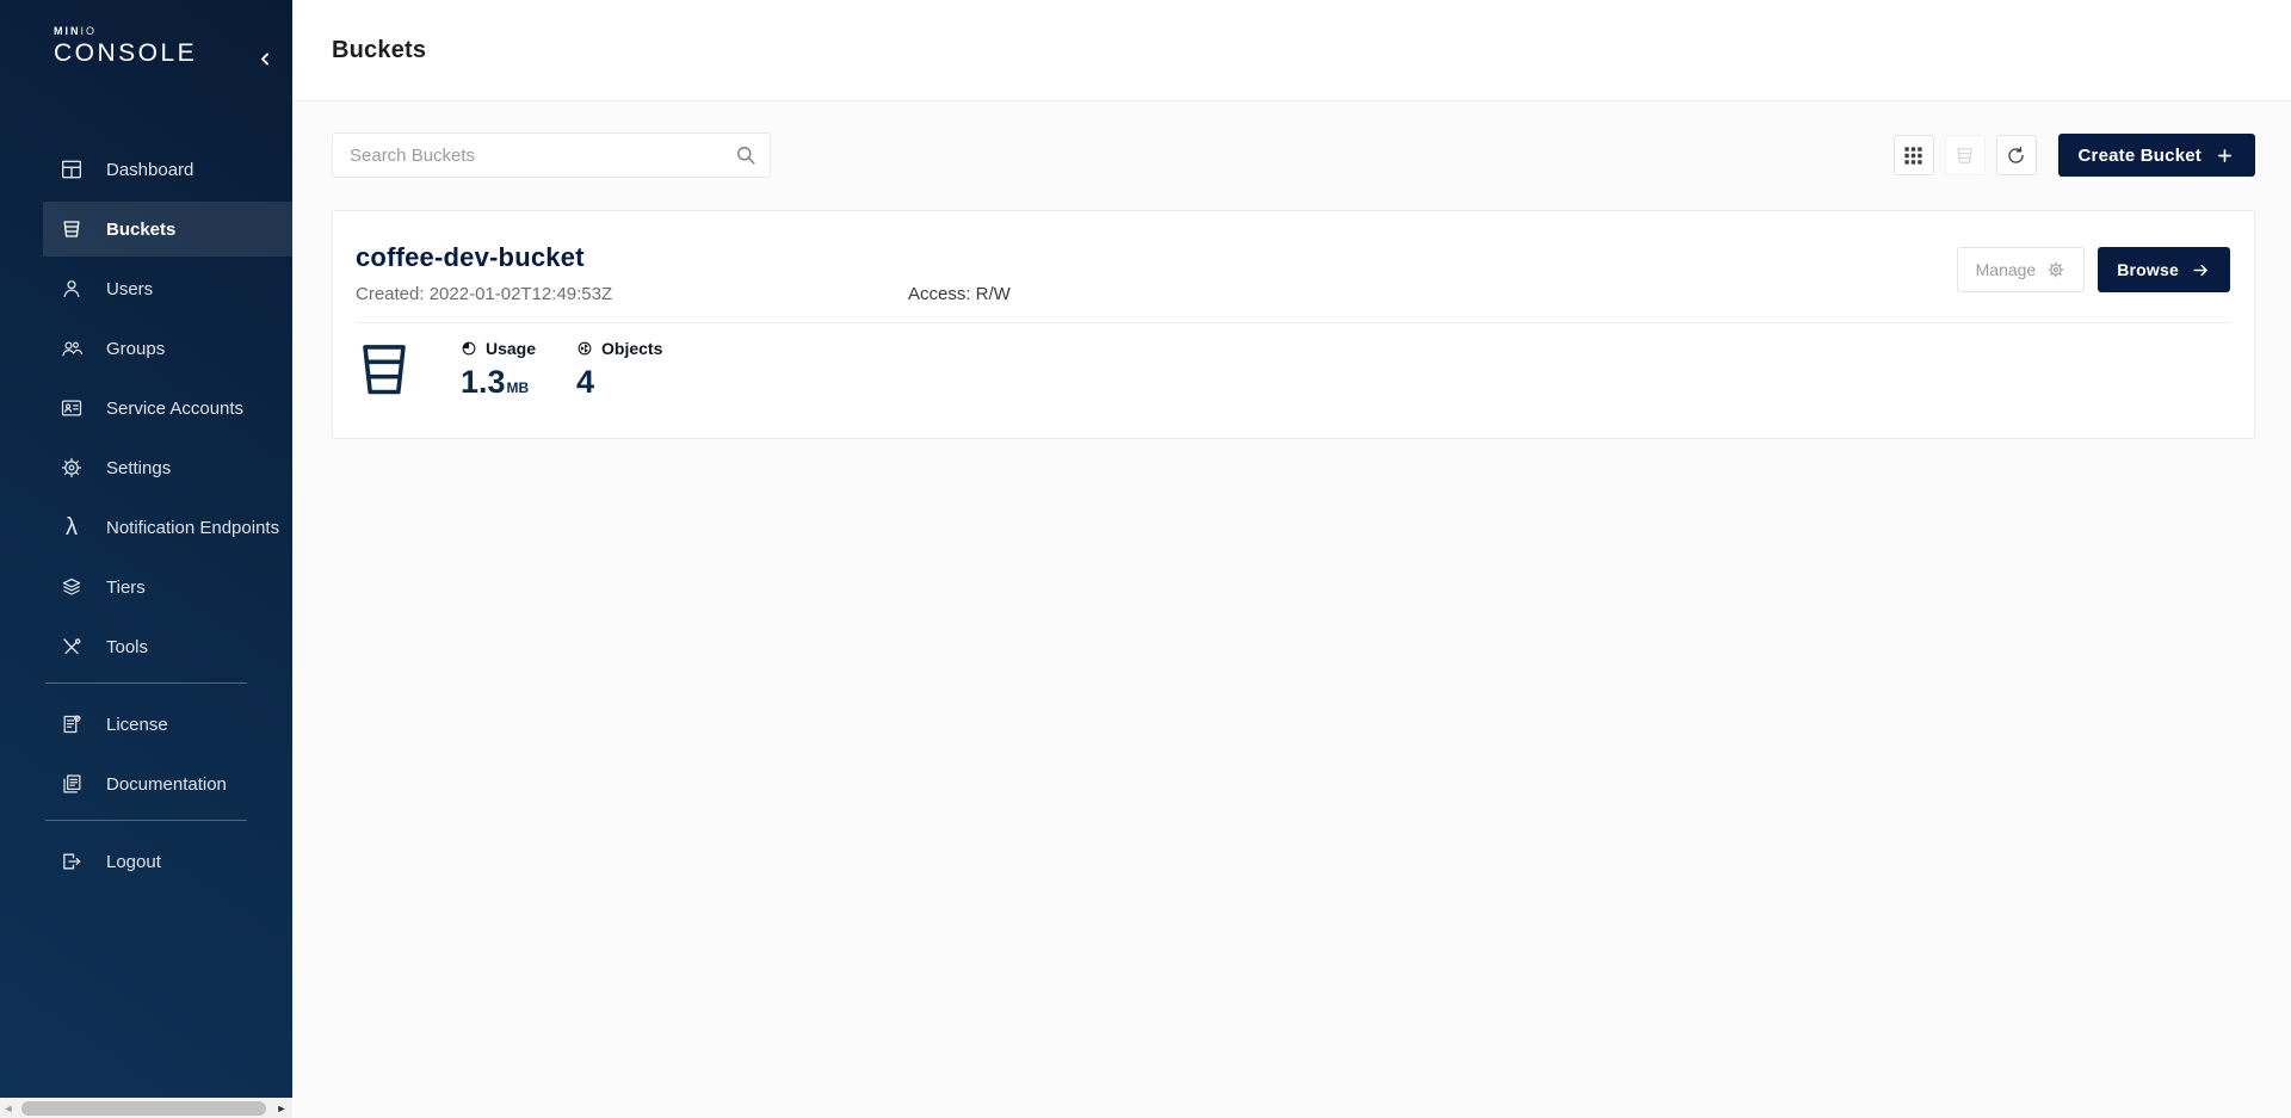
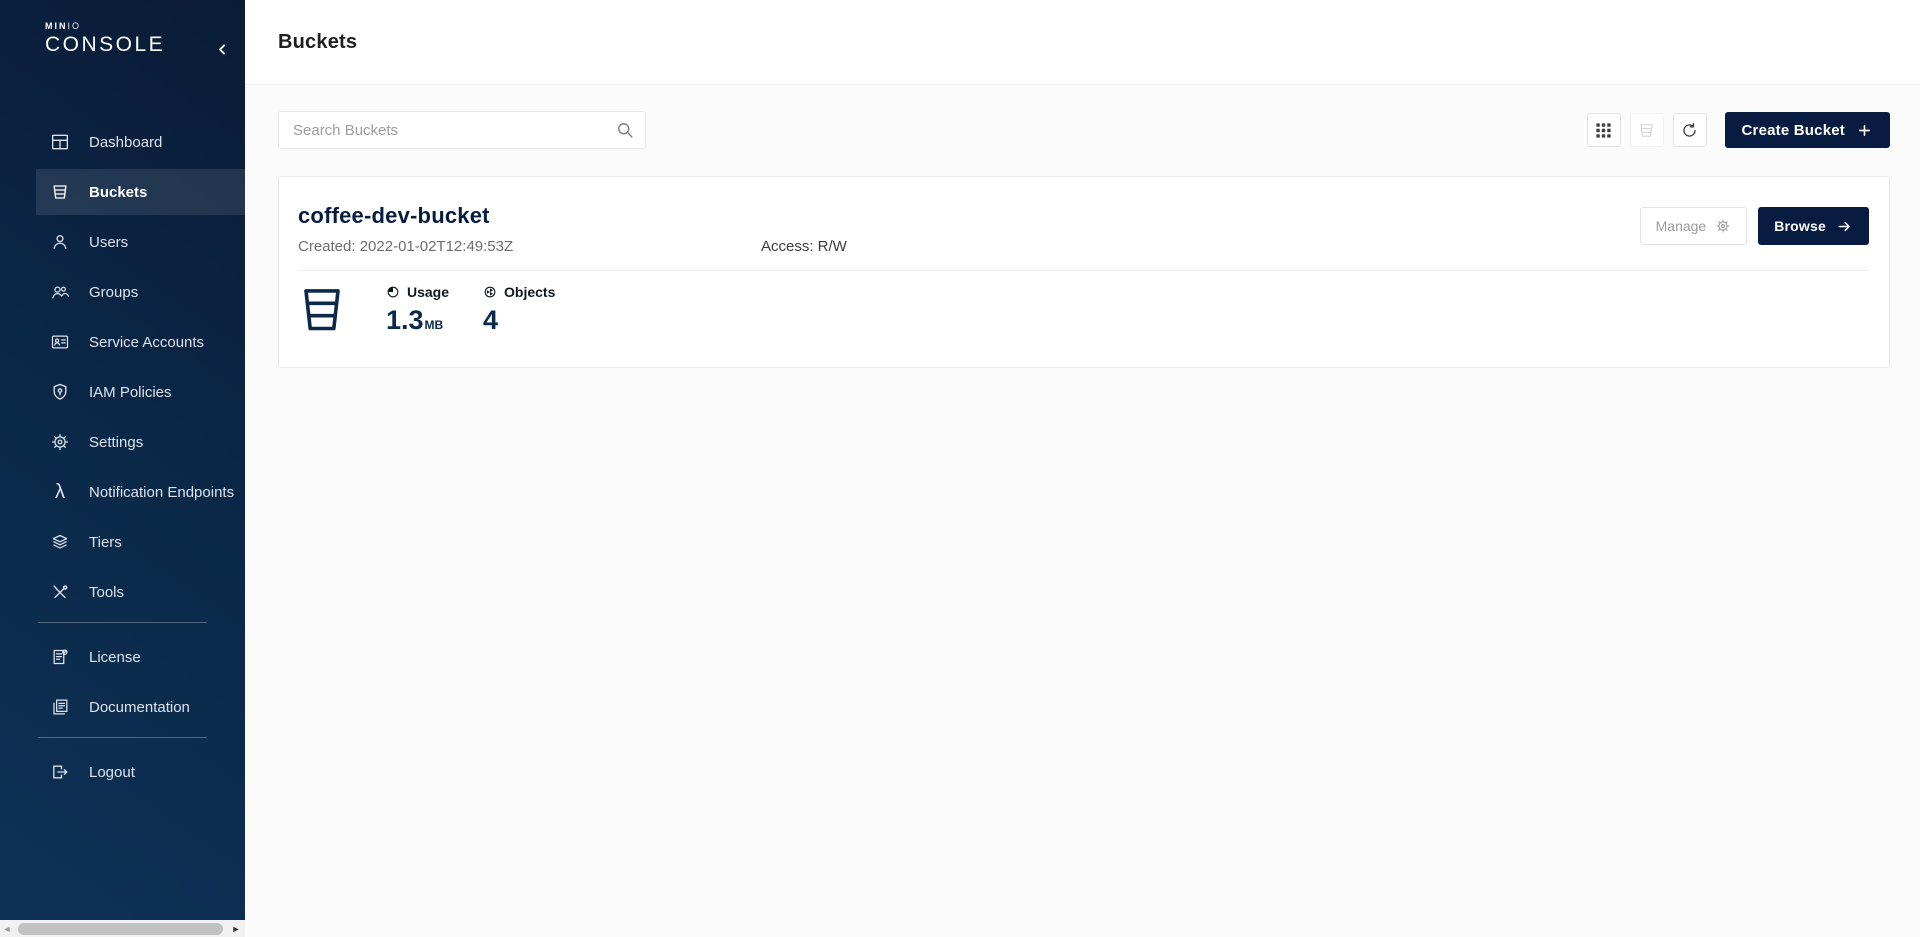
  MINIO
  CONSOLE
  Dashboard
  Buckets
  Users
  Groups
  Service Accounts
+ IAM Policies
  Settings
  λ
  Notification Endpoints
  Tiers
  Tools
  License
  Documentation
  Logout
  ◄
  ►
  Buckets
  Search Buckets
  Create Bucket
  coffee-dev-bucket
  Created: 2022-01-02T12:49:53Z
  Access: R/W
  Manage
  Browse
  Usage
  1.3
  MB
  Objects
  4
